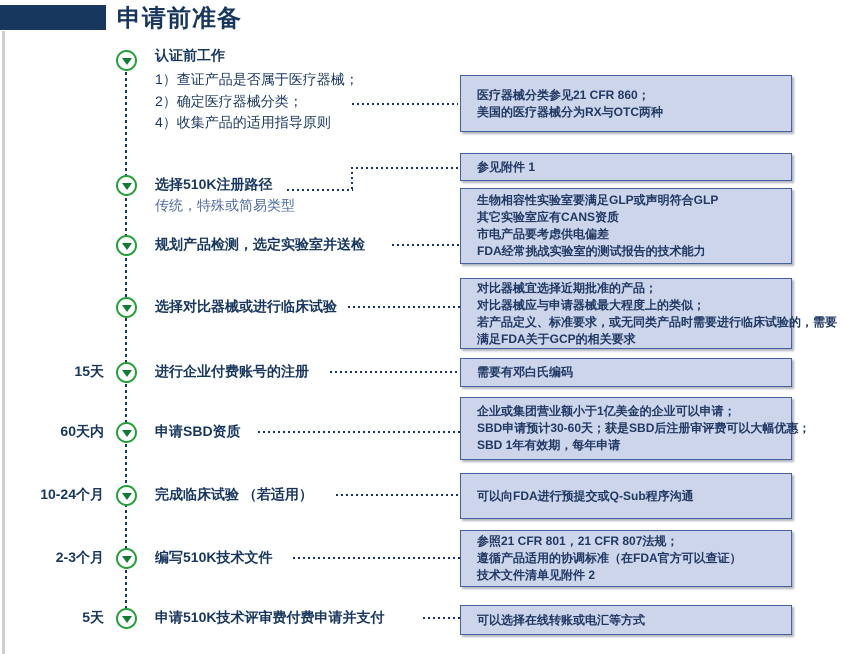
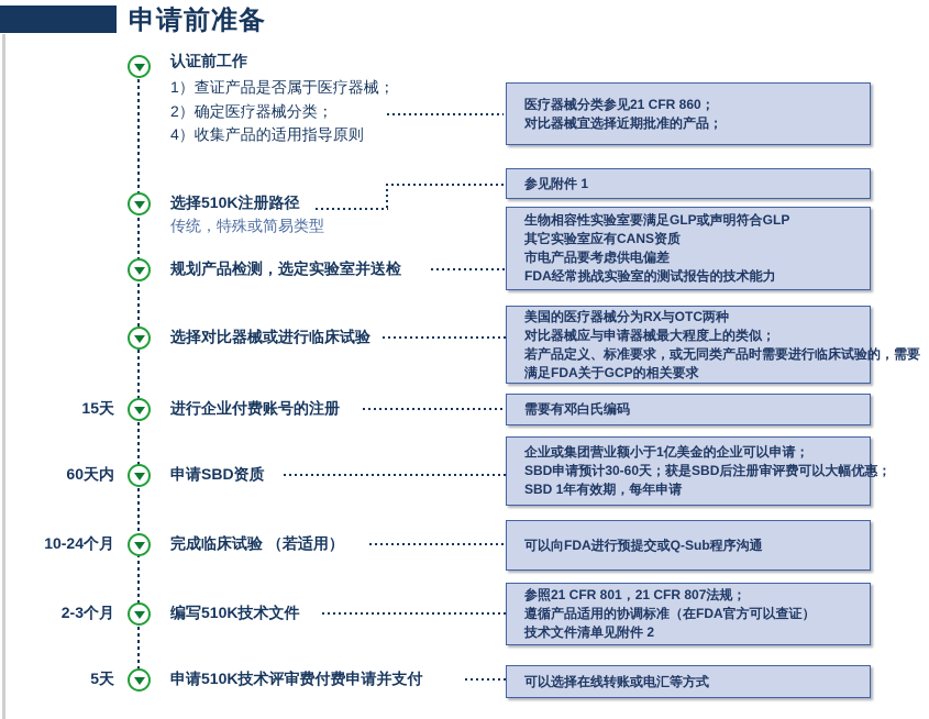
  申请前准备
  认证前工作
  1）查证产品是否属于医疗器械；
  2）确定医疗器械分类；
  4）收集产品的适用指导原则
  选择510K注册路径
  传统，特殊或简易类型
  规划产品检测，选定实验室并送检
  选择对比器械或进行临床试验
  15天
  进行企业付费账号的注册
  60天内
  申请SBD资质
  10-24个月
  完成临床试验 （若适用）
  2-3个月
  编写510K技术文件
  5天
  申请510K技术评审费付费申请并支付
  医疗器械分类参见21 CFR 860；
- 美国的医疗器械分为RX与OTC两种
+ 对比器械宜选择近期批准的产品；
  参见附件 1
  生物相容性实验室要满足GLP或声明符合GLP
  其它实验室应有CANS资质
  市电产品要考虑供电偏差
  FDA经常挑战实验室的测试报告的技术能力
- 对比器械宜选择近期批准的产品；
+ 美国的医疗器械分为RX与OTC两种
  对比器械应与申请器械最大程度上的类似；
  若产品定义、标准要求，或无同类产品时需要进行临床试验的，需要
  满足FDA关于GCP的相关要求
  需要有邓白氏编码
  企业或集团营业额小于1亿美金的企业可以申请；
  SBD申请预计30-60天；获是SBD后注册审评费可以大幅优惠；
  SBD 1年有效期，每年申请
  可以向FDA进行预提交或Q-Sub程序沟通
  参照21 CFR 801，21 CFR 807法规；
  遵循产品适用的协调标准（在FDA官方可以查证）
  技术文件清单见附件 2
  可以选择在线转账或电汇等方式
